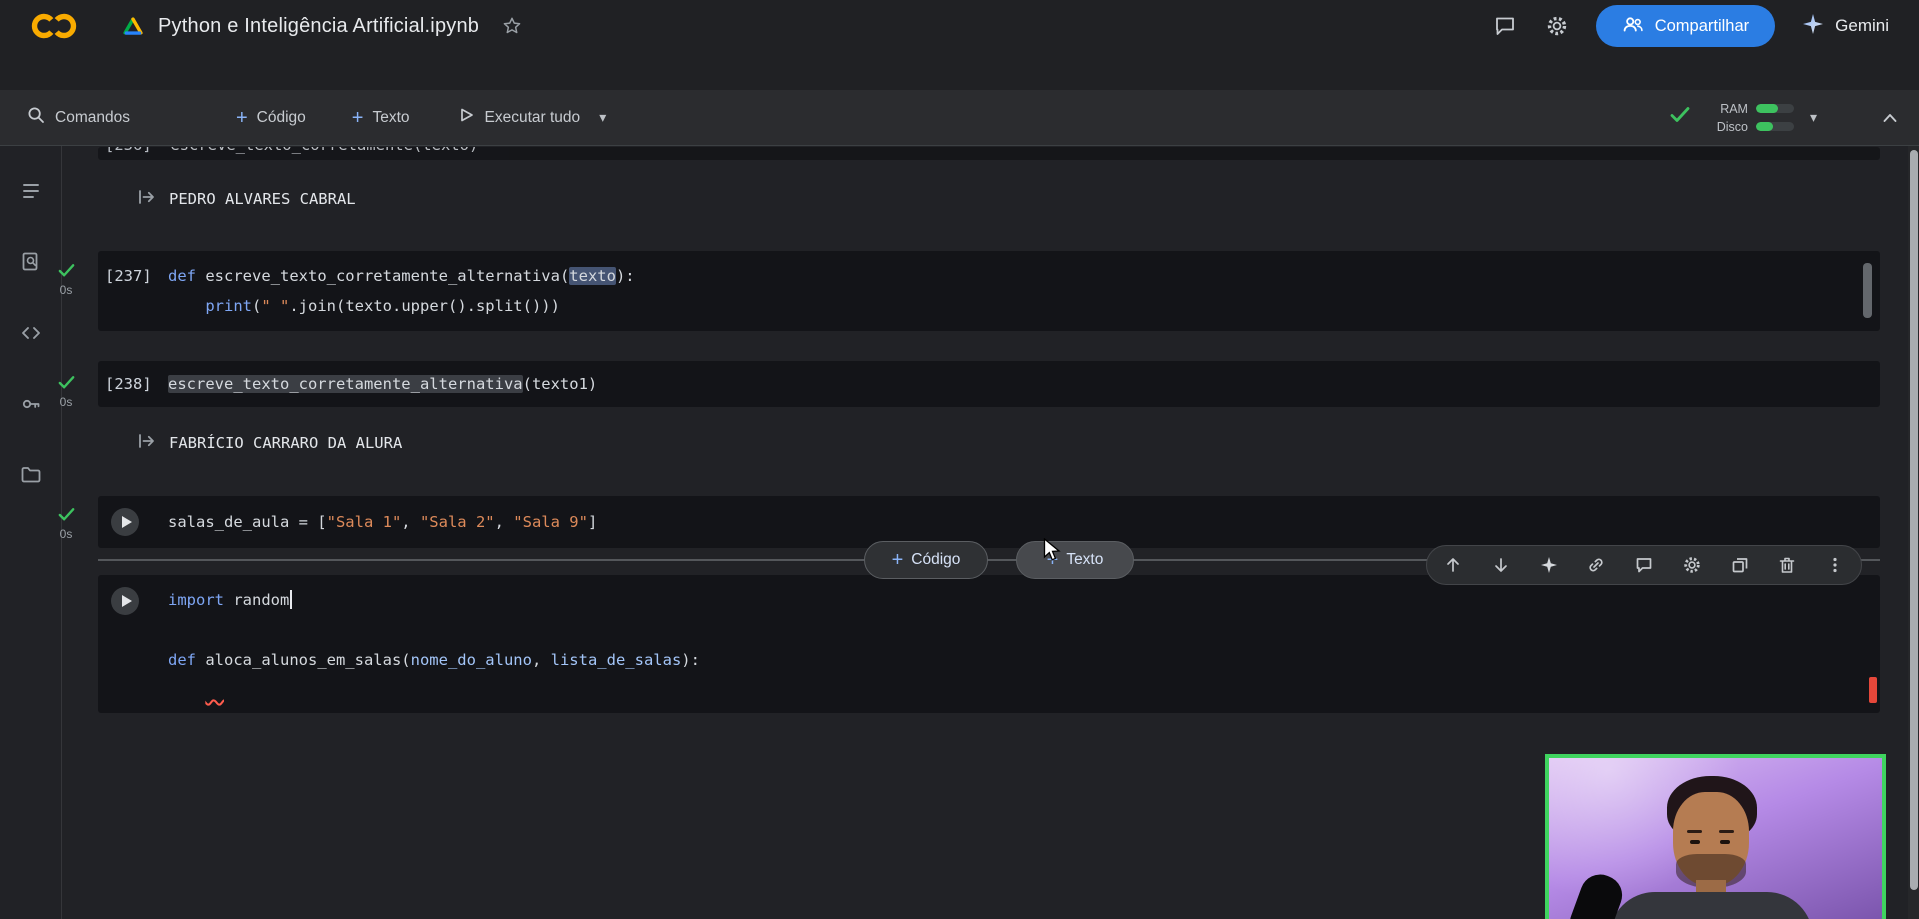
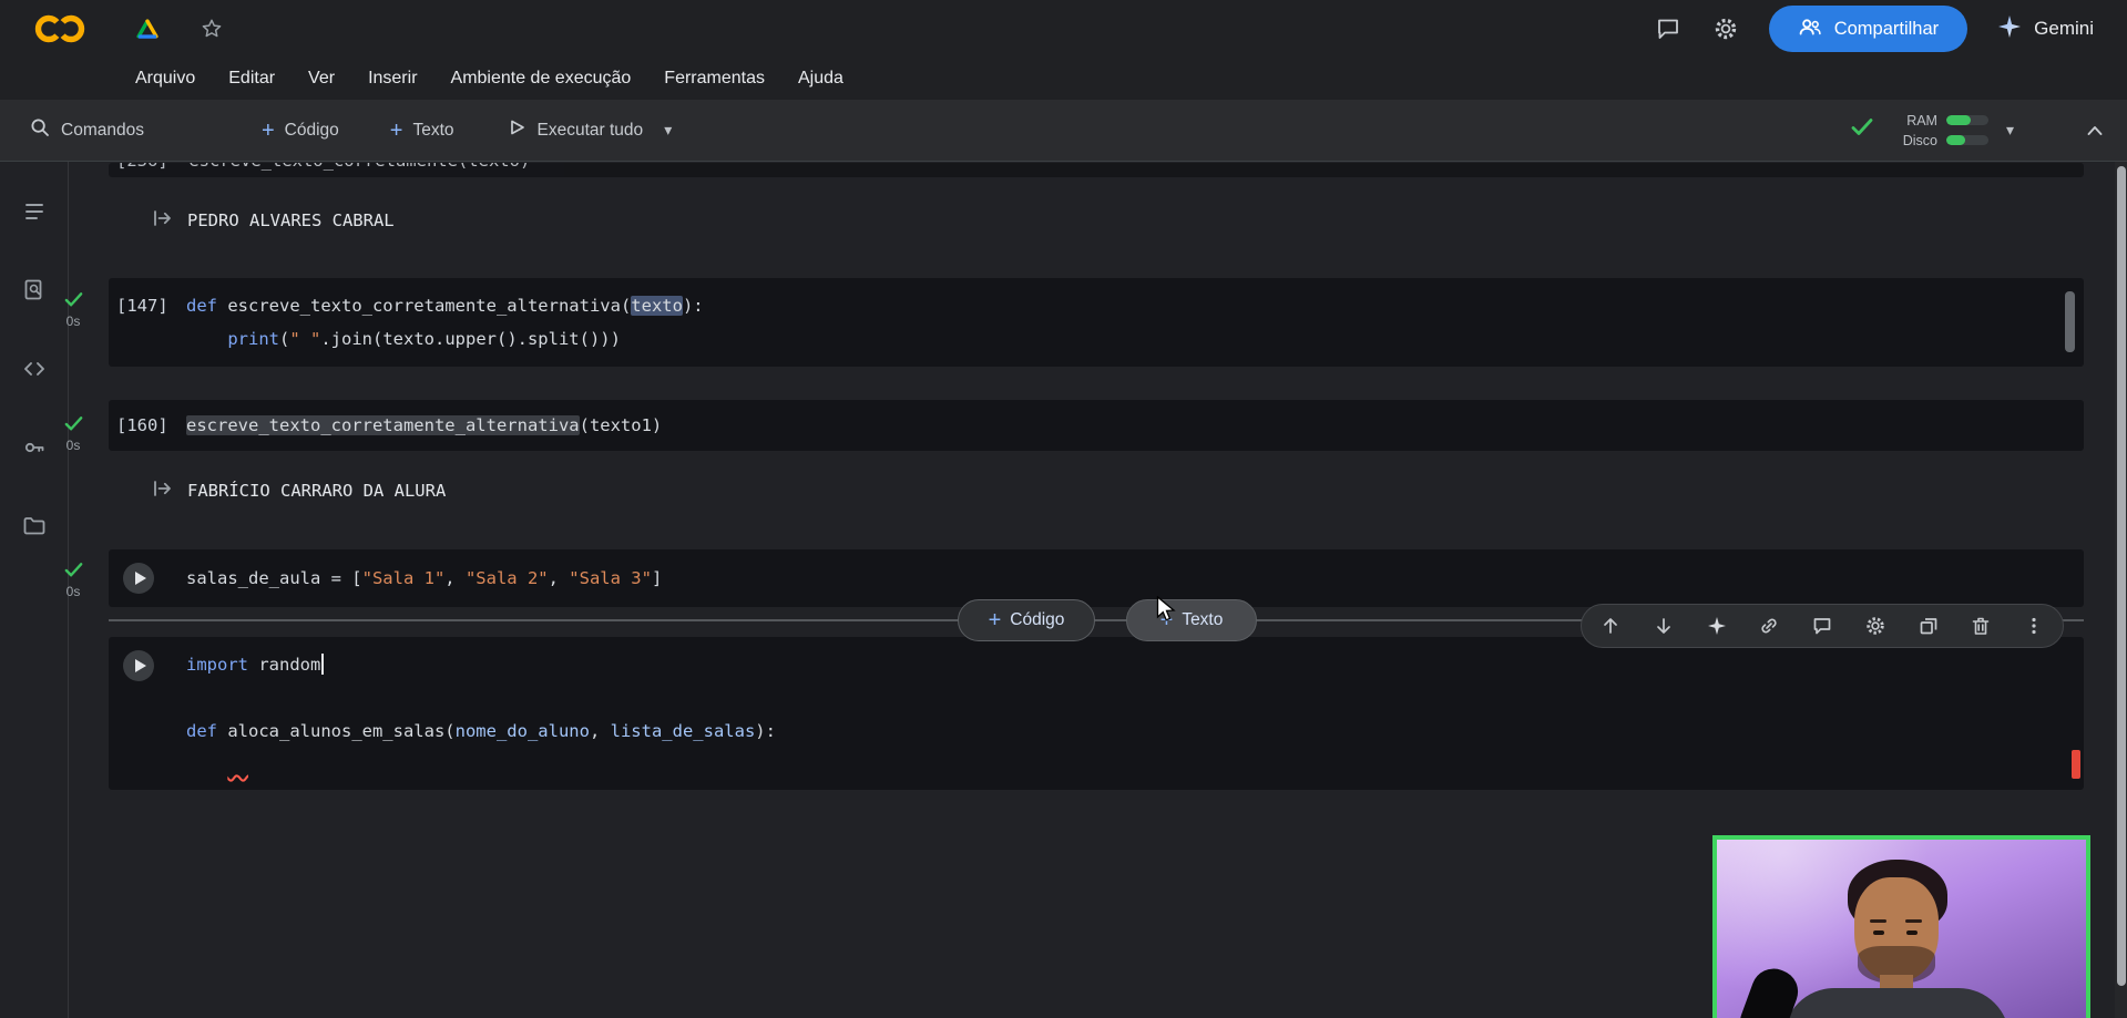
- Python e Inteligência Artificial.ipynb
  Compartilhar
  Gemini
+ Arquivo
+ Editar
+ Ver
+ Inserir
+ Ambiente de execução
+ Ferramentas
+ Ajuda
  Comandos
  +
  Código
  +
  Texto
  Executar tudo
  ▾
  RAM
  Disco
  ▾
  PEDRO ALVARES CABRAL
  0s
- [237]
+ [147]
  def escreve_texto_corretamente_alternativa(texto):
  print(" ".join(texto.upper().split()))
  0s
- [238]
+ [160]
  escreve_texto_corretamente_alternativa(texto1)
  FABRÍCIO CARRARO DA ALURA
  0s
- salas_de_aula = ["Sala 1", "Sala 2", "Sala 9"]
+ salas_de_aula = ["Sala 1", "Sala 2", "Sala 3"]
  +
  Código
  Texto
  import random
  def aloca_alunos_em_salas(nome_do_aluno, lista_de_salas):
